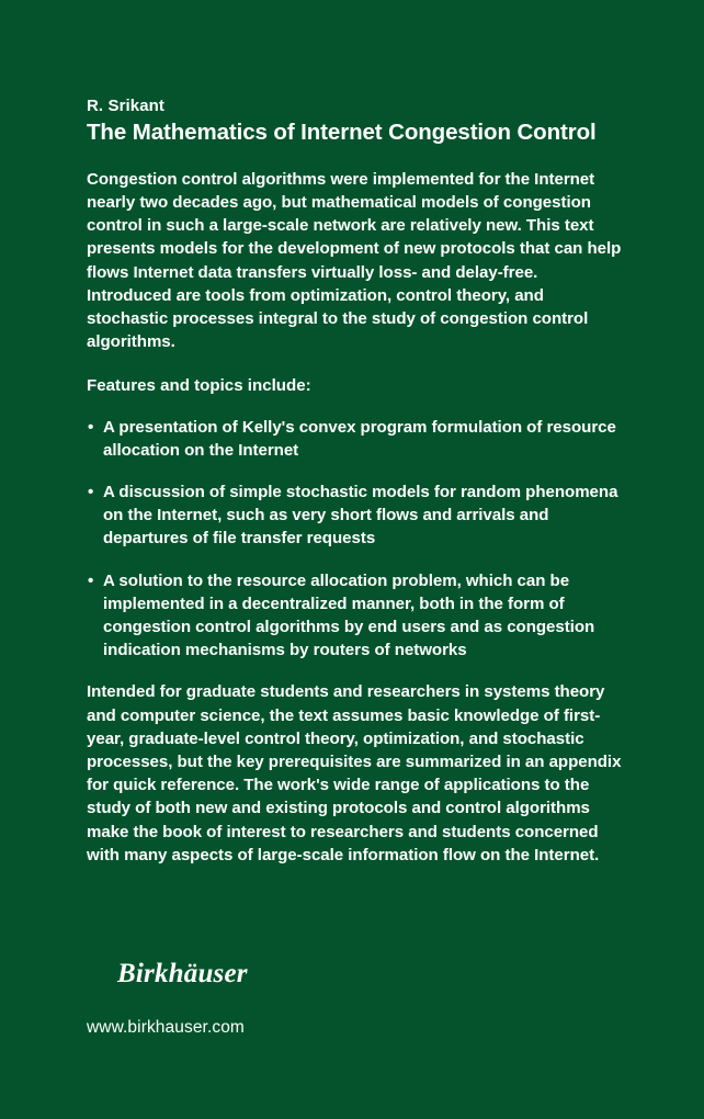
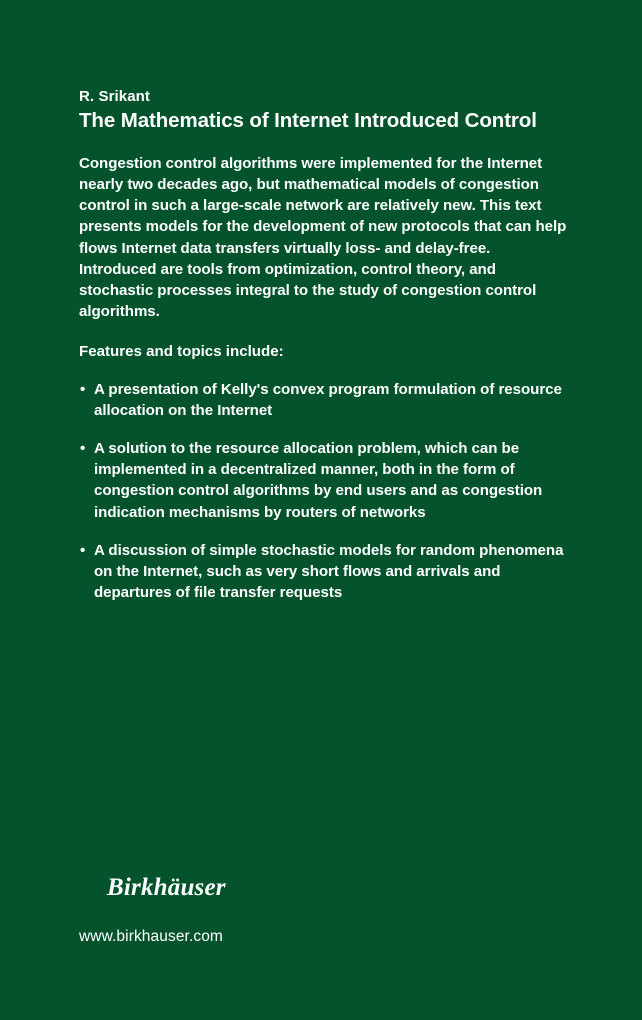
  R. Srikant
- The Mathematics of Internet Congestion Control
+ The Mathematics of Internet Introduced Control
  Congestion control algorithms were implemented for the Internet nearly two decades ago, but mathematical models of congestion control in such a large-scale network are relatively new. This text presents models for the development of new protocols that can help flows Internet data transfers virtually loss- and delay-free. Introduced are tools from optimization, control theory, and stochastic processes integral to the study of congestion control algorithms.
  Features and topics include:
  •
  A presentation of Kelly's convex program formulation of resource allocation on the Internet
  •
- A discussion of simple stochastic models for random phenomena on the Internet, such as very short flows and arrivals and departures of file transfer requests
+ A solution to the resource allocation problem, which can be implemented in a decentralized manner, both in the form of congestion control algorithms by end users and as congestion indication mechanisms by routers of networks
  •
- A solution to the resource allocation problem, which can be implemented in a decentralized manner, both in the form of congestion control algorithms by end users and as congestion indication mechanisms by routers of networks
+ A discussion of simple stochastic models for random phenomena on the Internet, such as very short flows and arrivals and departures of file transfer requests
- Intended for graduate students and researchers in systems theory and computer science, the text assumes basic knowledge of first-year, graduate-level control theory, optimization, and stochastic processes, but the key prerequisites are summarized in an appendix for quick reference. The work's wide range of applications to the study of both new and existing protocols and control algorithms make the book of interest to researchers and students concerned with many aspects of large-scale information flow on the Internet.
  Birkhäuser
  www.birkhauser.com
